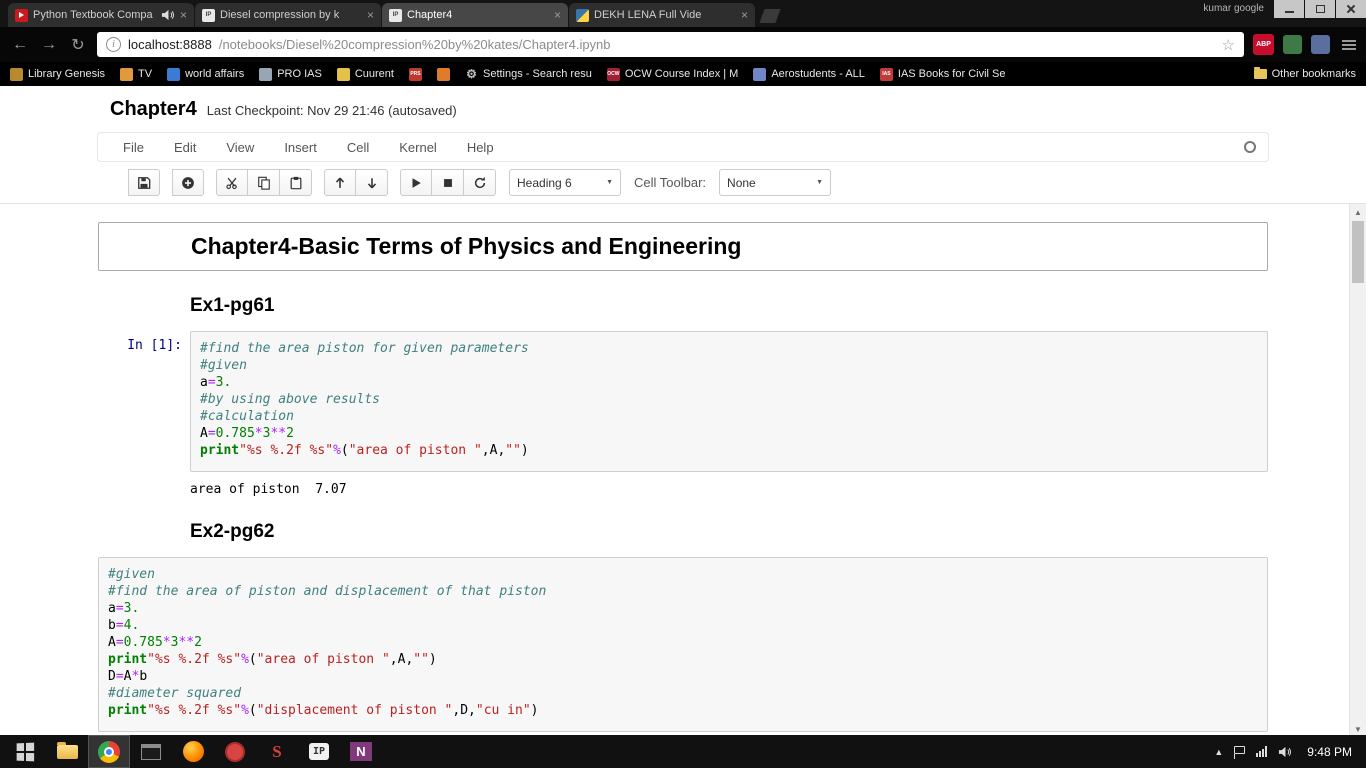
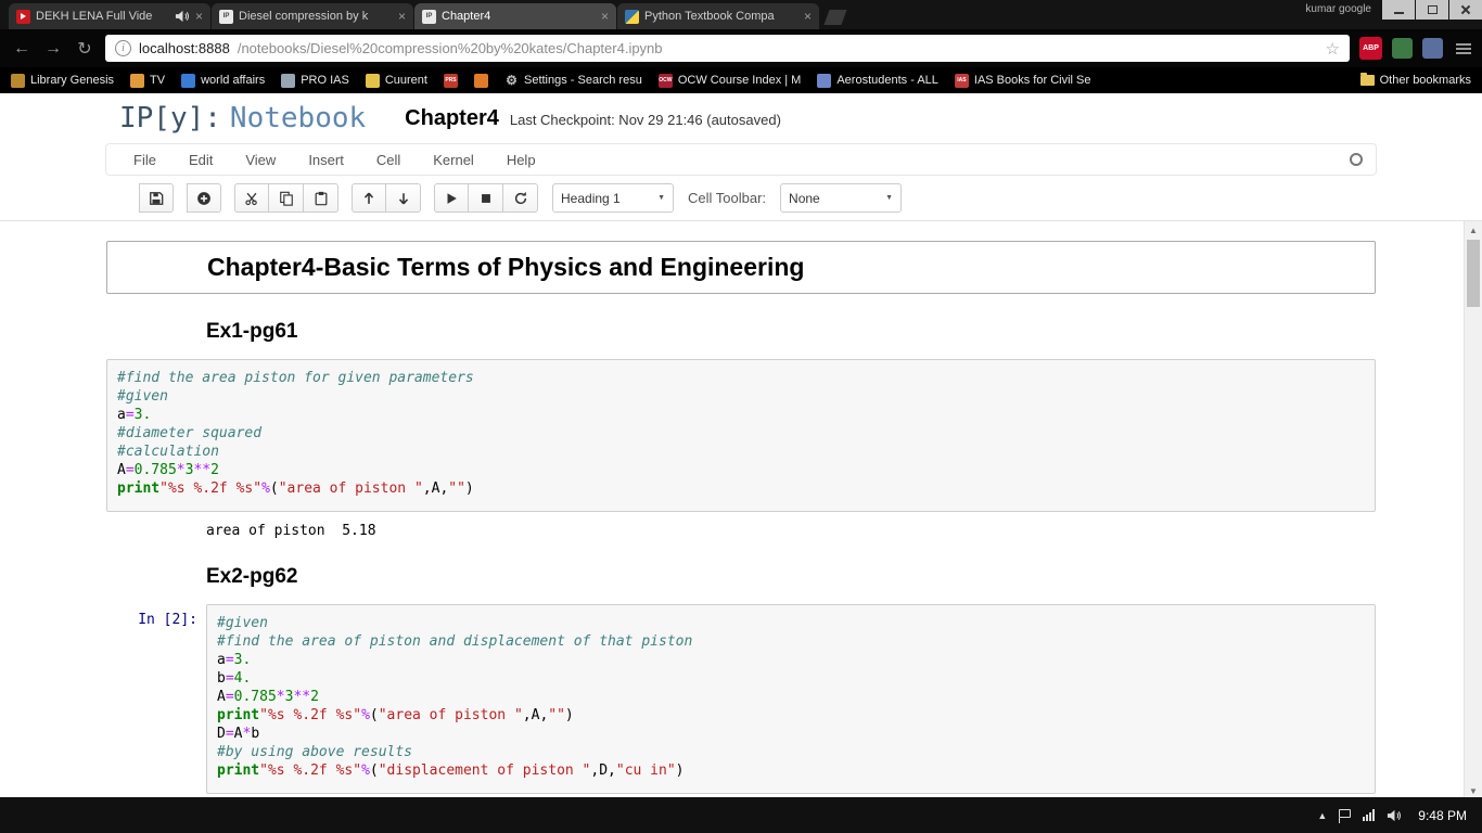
- Python Textbook Compa
+ DEKH LENA Full Vide
  ×
  Diesel compression by k
  ×
  Chapter4
  ×
- DEKH LENA Full Vide
+ Python Textbook Compa
  ×
  kumar google
  ←
  →
  ↻
  i
  localhost:8888
  /notebooks/Diesel%20compression%20by%20kates/Chapter4.ipynb
  ☆
  Library Genesis
  TV
  world affairs
  PRO IAS
  Cuurent
  ⚙
  Settings - Search resu
  OCW Course Index | M
  Aerostudents - ALL
  IAS Books for Civil Se
  Other bookmarks
+ IP[y]: Notebook
  Chapter4
  Last Checkpoint: Nov 29 21:46 (autosaved)
  File
  Edit
  View
  Insert
  Cell
  Kernel
  Help
- Heading 6
+ Heading 1
  Cell Toolbar:
  None
  Chapter4-Basic Terms of Physics and Engineering
  Ex1-pg61
- In [1]:
  #find the area piston for given parameters
  #given
  a=3.
- #by using above results
+ #diameter squared
  #calculation
  A=0.785*3**2
  print"%s %.2f %s"%("area of piston ",A,"")
- area of piston 7.07
+ area of piston 5.18
  Ex2-pg62
+ In [2]:
  #given
  #find the area of piston and displacement of that piston
  a=3.
  b=4.
  A=0.785*3**2
  print"%s %.2f %s"%("area of piston ",A,"")
  D=A*b
- #diameter squared
+ #by using above results
  print"%s %.2f %s"%("displacement of piston ",D,"cu in")
  ▲
  ▼
- S
- IP
- N
  ▲
  9:48 PM
